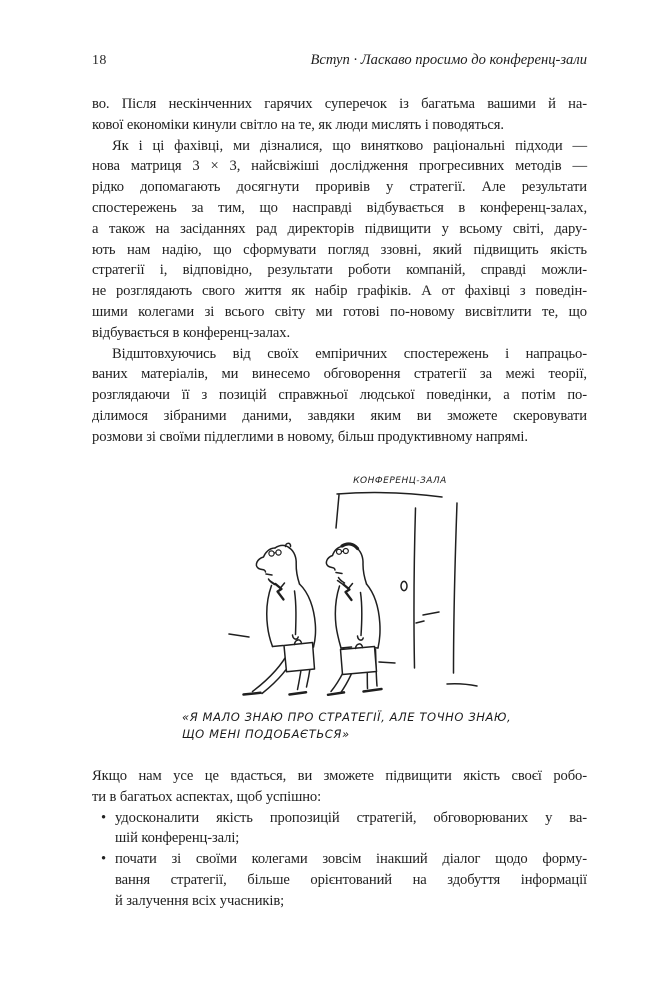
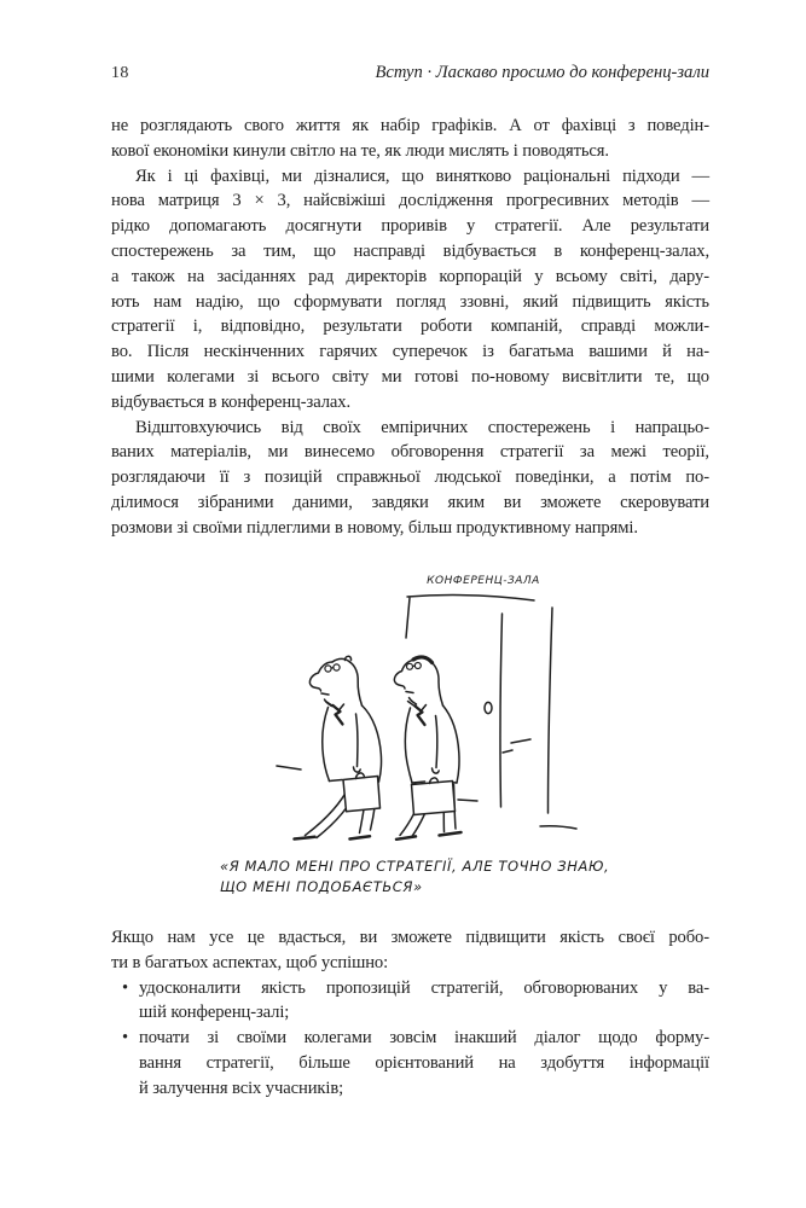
  18
  Вступ · Ласкаво просимо до конференц-зали
- во. Після нескінченних гарячих суперечок із багатьма вашими й на-
+ не розглядають свого життя як набір графіків. А от фахівці з поведін-
  кової економіки кинули світло на те, як люди мислять і поводяться.
  Як і ці фахівці, ми дізналися, що винятково раціональні підходи —
  нова матриця 3 × 3, найсвіжіші дослідження прогресивних методів —
  рідко допомагають досягнути проривів у стратегії. Але результати
  спостережень за тим, що насправді відбувається в конференц-залах,
- а також на засіданнях рад директорів підвищити у всьому світі, дару-
+ а також на засіданнях рад директорів корпорацій у всьому світі, дару-
  ють нам надію, що сформувати погляд ззовні, який підвищить якість
  стратегії і, відповідно, результати роботи компаній, справді можли-
- не розглядають свого життя як набір графіків. А от фахівці з поведін-
+ во. Після нескінченних гарячих суперечок із багатьма вашими й на-
  шими колегами зі всього світу ми готові по-новому висвітлити те, що
  відбувається в конференц-залах.
  Відштовхуючись від своїх емпіричних спостережень і напрацьо-
  ваних матеріалів, ми винесемо обговорення стратегії за межі теорії,
  розглядаючи її з позицій справжньої людської поведінки, а потім по-
  ділимося зібраними даними, завдяки яким ви зможете скеровувати
  розмови зі своїми підлеглими в новому, більш продуктивному напрямі.
  КОНФЕРЕНЦ-ЗАЛА
- «Я МАЛО ЗНАЮ ПРО СТРАТЕГІЇ, АЛЕ ТОЧНО ЗНАЮ,
+ «Я МАЛО МЕНІ ПРО СТРАТЕГІЇ, АЛЕ ТОЧНО ЗНАЮ,
  ЩО МЕНІ ПОДОБАЄТЬСЯ»
  Якщо нам усе це вдасться, ви зможете підвищити якість своєї робо-
  ти в багатьох аспектах, щоб успішно:
  •
  удосконалити якість пропозицій стратегій, обговорюваних у ва-
  шій конференц-залі;
  •
  почати зі своїми колегами зовсім інакший діалог щодо форму-
  вання стратегії, більше орієнтований на здобуття інформації
  й залучення всіх учасників;
